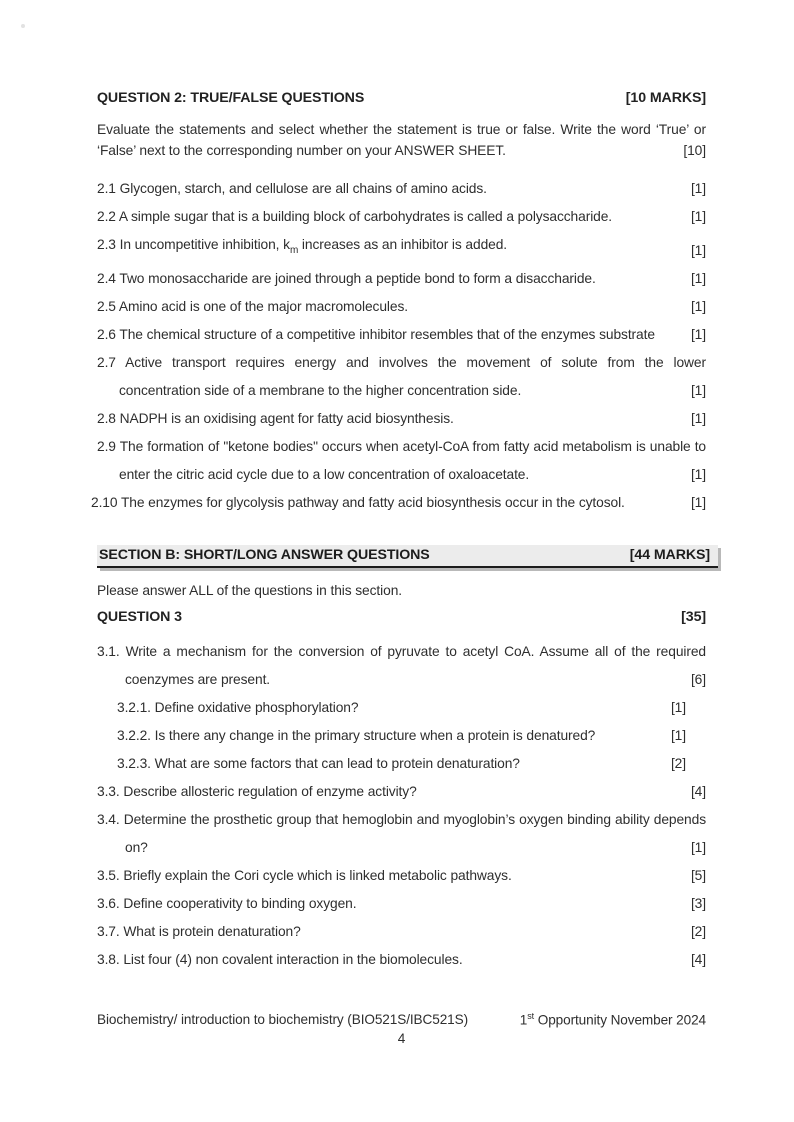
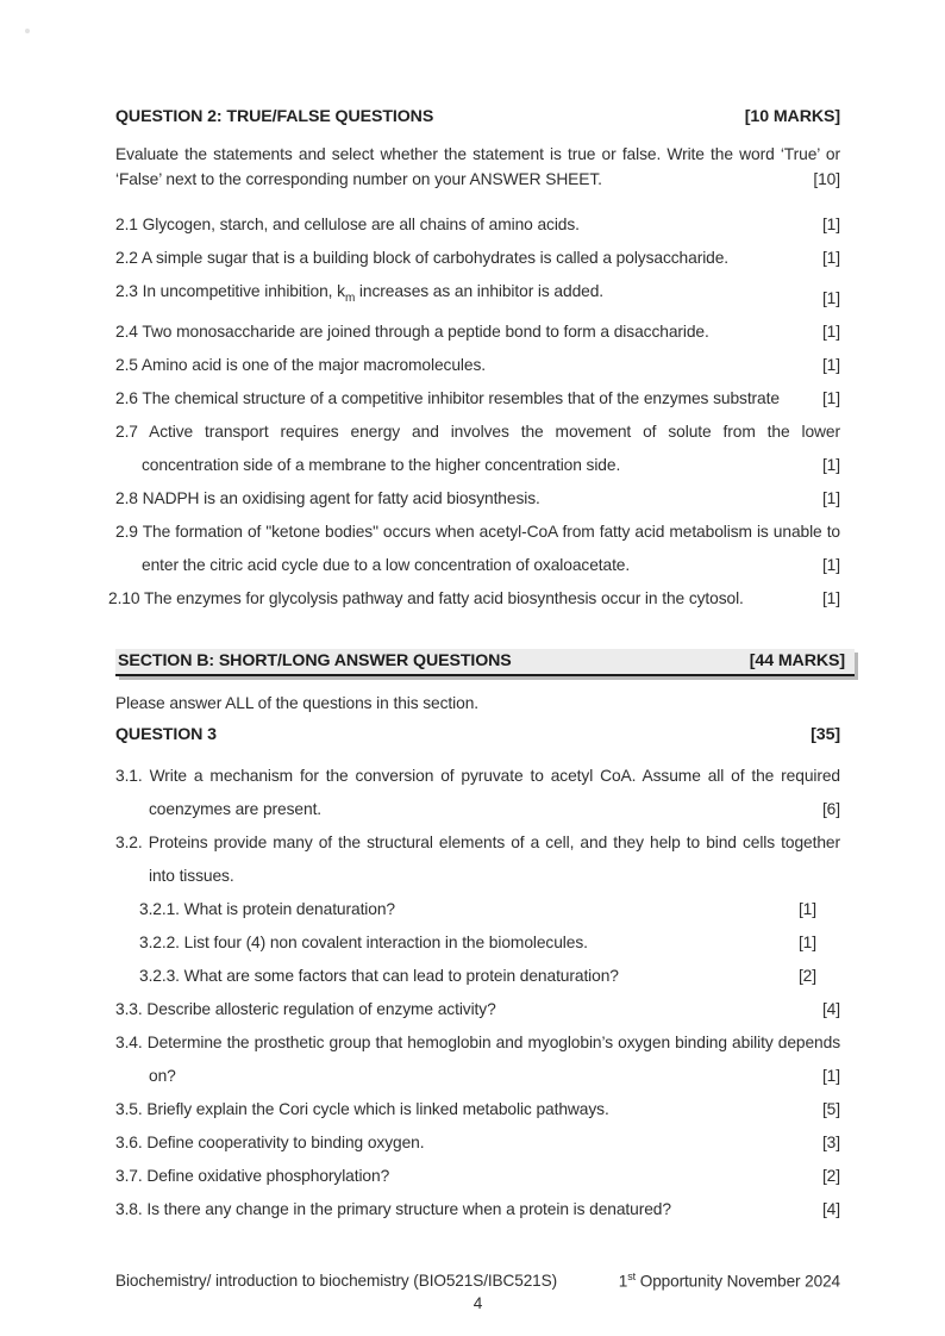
  QUESTION 2: TRUE/FALSE QUESTIONS
  [10 MARKS]
  Evaluate the statements and select whether the statement is true or false. Write the word ‘True’ or ‘False’ next to the corresponding number on your ANSWER SHEET.
  [10]
  2.1 Glycogen, starch, and cellulose are all chains of amino acids.
  [1]
  2.2 A simple sugar that is a building block of carbohydrates is called a polysaccharide.
  [1]
  2.3 In uncompetitive inhibition, km increases as an inhibitor is added.
  [1]
  2.4 Two monosaccharide are joined through a peptide bond to form a disaccharide.
  [1]
  2.5 Amino acid is one of the major macromolecules.
  [1]
  2.6 The chemical structure of a competitive inhibitor resembles that of the enzymes substrate
  [1]
  2.7 Active transport requires energy and involves the movement of solute from the lower concentration side of a membrane to the higher concentration side.
  [1]
  2.8 NADPH is an oxidising agent for fatty acid biosynthesis.
  [1]
  2.9 The formation of "ketone bodies" occurs when acetyl-CoA from fatty acid metabolism is unable to enter the citric acid cycle due to a low concentration of oxaloacetate.
  [1]
  2.10 The enzymes for glycolysis pathway and fatty acid biosynthesis occur in the cytosol.
  [1]
  SECTION B: SHORT/LONG ANSWER QUESTIONS
  [44 MARKS]
  Please answer ALL of the questions in this section.
  QUESTION 3
  [35]
  3.1. Write a mechanism for the conversion of pyruvate to acetyl CoA. Assume all of the required coenzymes are present.
  [6]
+ 3.2. Proteins provide many of the structural elements of a cell, and they help to bind cells together into tissues.
- 3.2.1. Define oxidative phosphorylation?
+ 3.2.1. What is protein denaturation?
  [1]
- 3.2.2. Is there any change in the primary structure when a protein is denatured?
+ 3.2.2. List four (4) non covalent interaction in the biomolecules.
  [1]
  3.2.3. What are some factors that can lead to protein denaturation?
  [2]
  3.3. Describe allosteric regulation of enzyme activity?
  [4]
  3.4. Determine the prosthetic group that hemoglobin and myoglobin’s oxygen binding ability depends on?
  [1]
  3.5. Briefly explain the Cori cycle which is linked metabolic pathways.
  [5]
  3.6. Define cooperativity to binding oxygen.
  [3]
- 3.7. What is protein denaturation?
+ 3.7. Define oxidative phosphorylation?
  [2]
- 3.8. List four (4) non covalent interaction in the biomolecules.
+ 3.8. Is there any change in the primary structure when a protein is denatured?
  [4]
  Biochemistry/ introduction to biochemistry (BIO521S/IBC521S)
  1st Opportunity November 2024
  4
